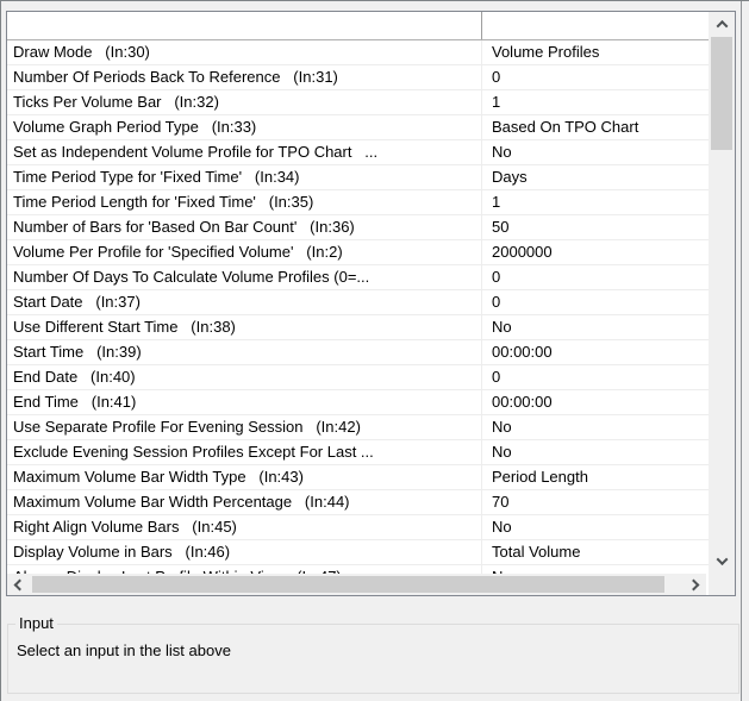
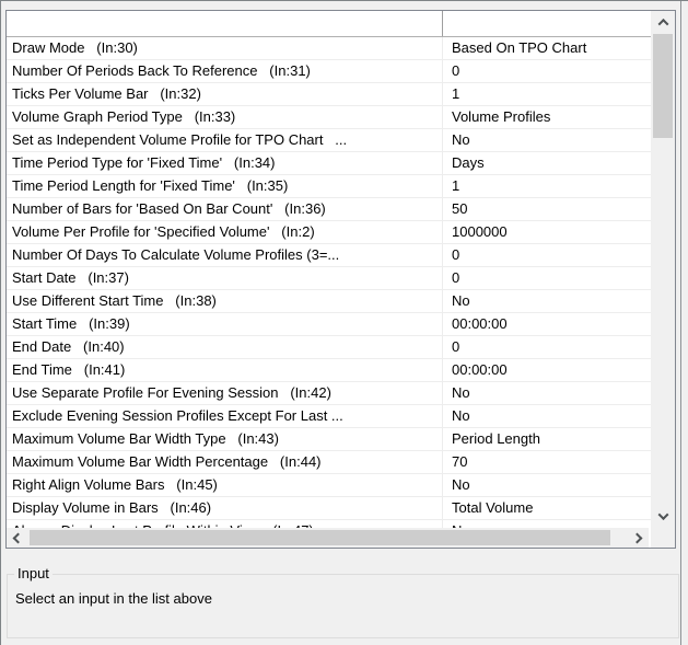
  Draw Mode (In:30)
- Volume Profiles
+ Based On TPO Chart
  Number Of Periods Back To Reference (In:31)
  0
  Ticks Per Volume Bar (In:32)
  1
  Volume Graph Period Type (In:33)
- Based On TPO Chart
+ Volume Profiles
  Set as Independent Volume Profile for TPO Chart ...
  No
  Time Period Type for 'Fixed Time' (In:34)
  Days
  Time Period Length for 'Fixed Time' (In:35)
  1
  Number of Bars for 'Based On Bar Count' (In:36)
  50
  Volume Per Profile for 'Specified Volume' (In:2)
- 2000000
+ 1000000
- Number Of Days To Calculate Volume Profiles (0=...
+ Number Of Days To Calculate Volume Profiles (3=...
  0
  Start Date (In:37)
  0
  Use Different Start Time (In:38)
  No
  Start Time (In:39)
  00:00:00
  End Date (In:40)
  0
  End Time (In:41)
  00:00:00
  Use Separate Profile For Evening Session (In:42)
  No
  Exclude Evening Session Profiles Except For Last ...
  No
  Maximum Volume Bar Width Type (In:43)
  Period Length
  Maximum Volume Bar Width Percentage (In:44)
  70
  Right Align Volume Bars (In:45)
  No
  Display Volume in Bars (In:46)
  Total Volume
  Input
  Select an input in the list above
